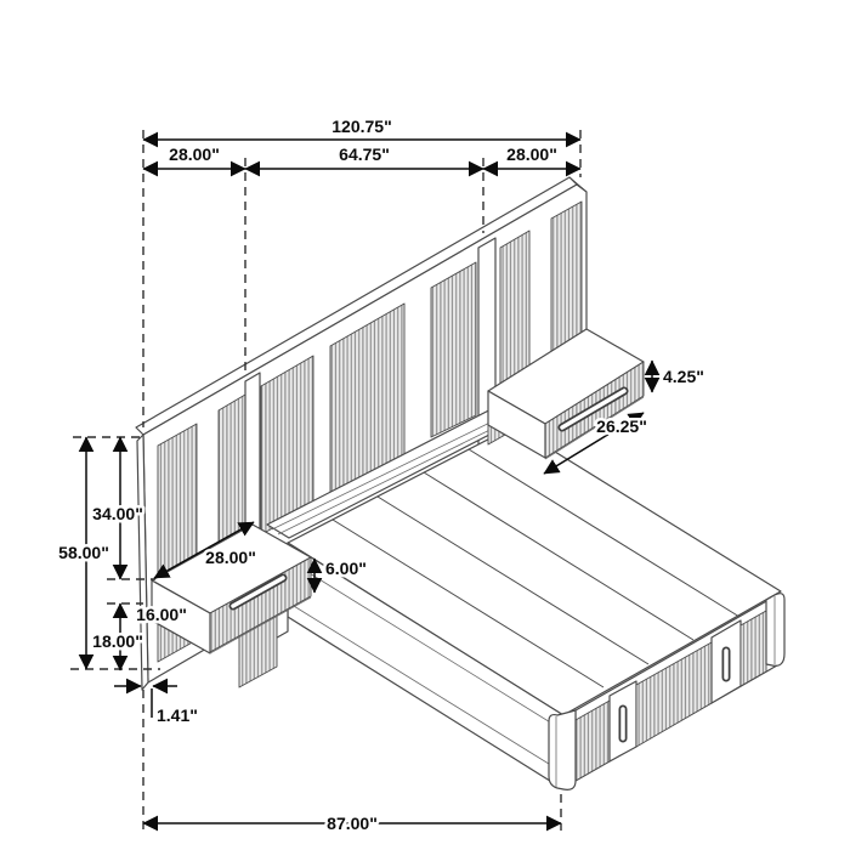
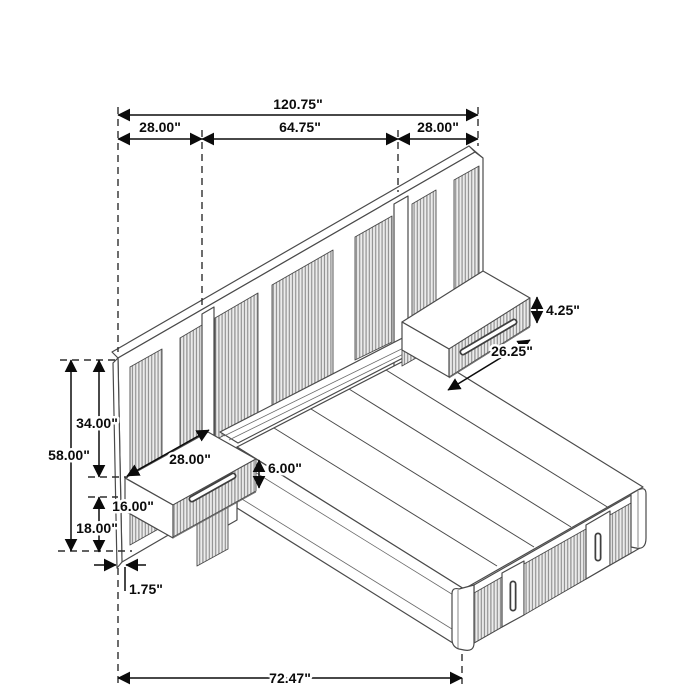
  120.75"
  28.00"
  64.75"
  28.00"
  58.00"
  34.00"
  28.00"
  6.00"
  16.00"
  18.00"
- 1.41"
+ 1.75"
- 87.00"
+ 72.47"
  4.25"
  26.25"
